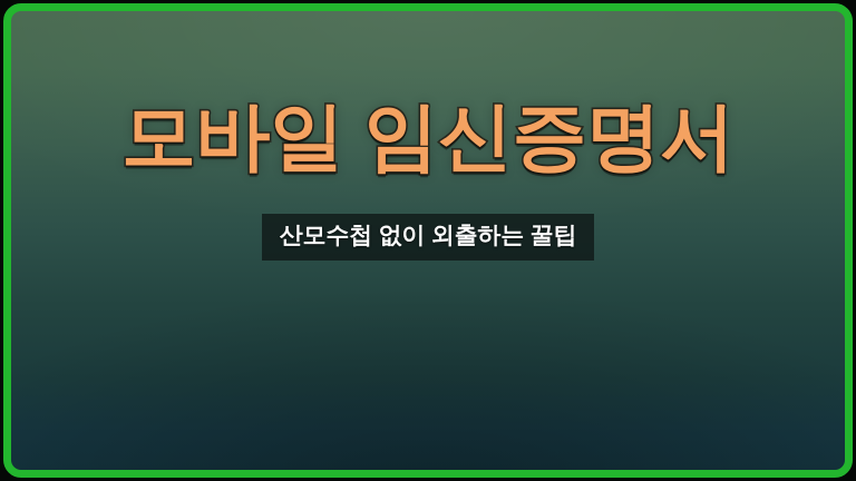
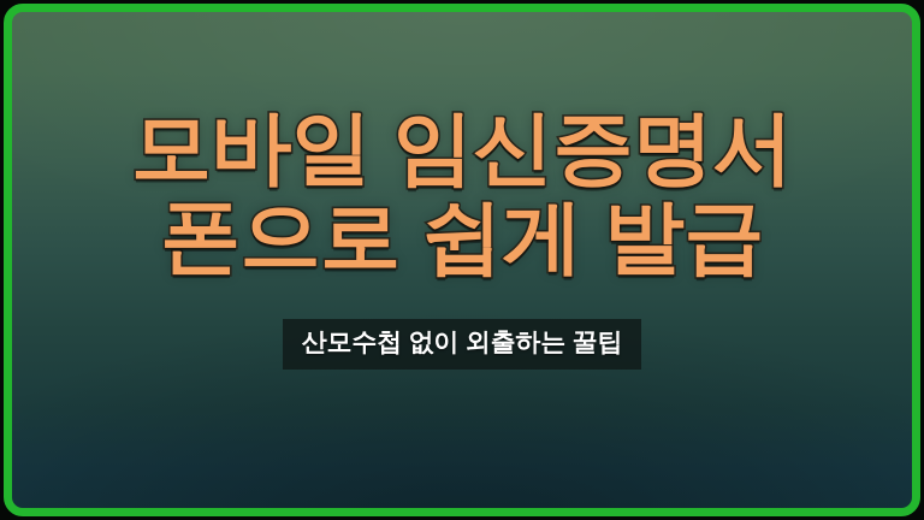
  모바일 임신증명서
+ 폰으로 쉽게 발급
  산모수첩 없이 외출하는 꿀팁
